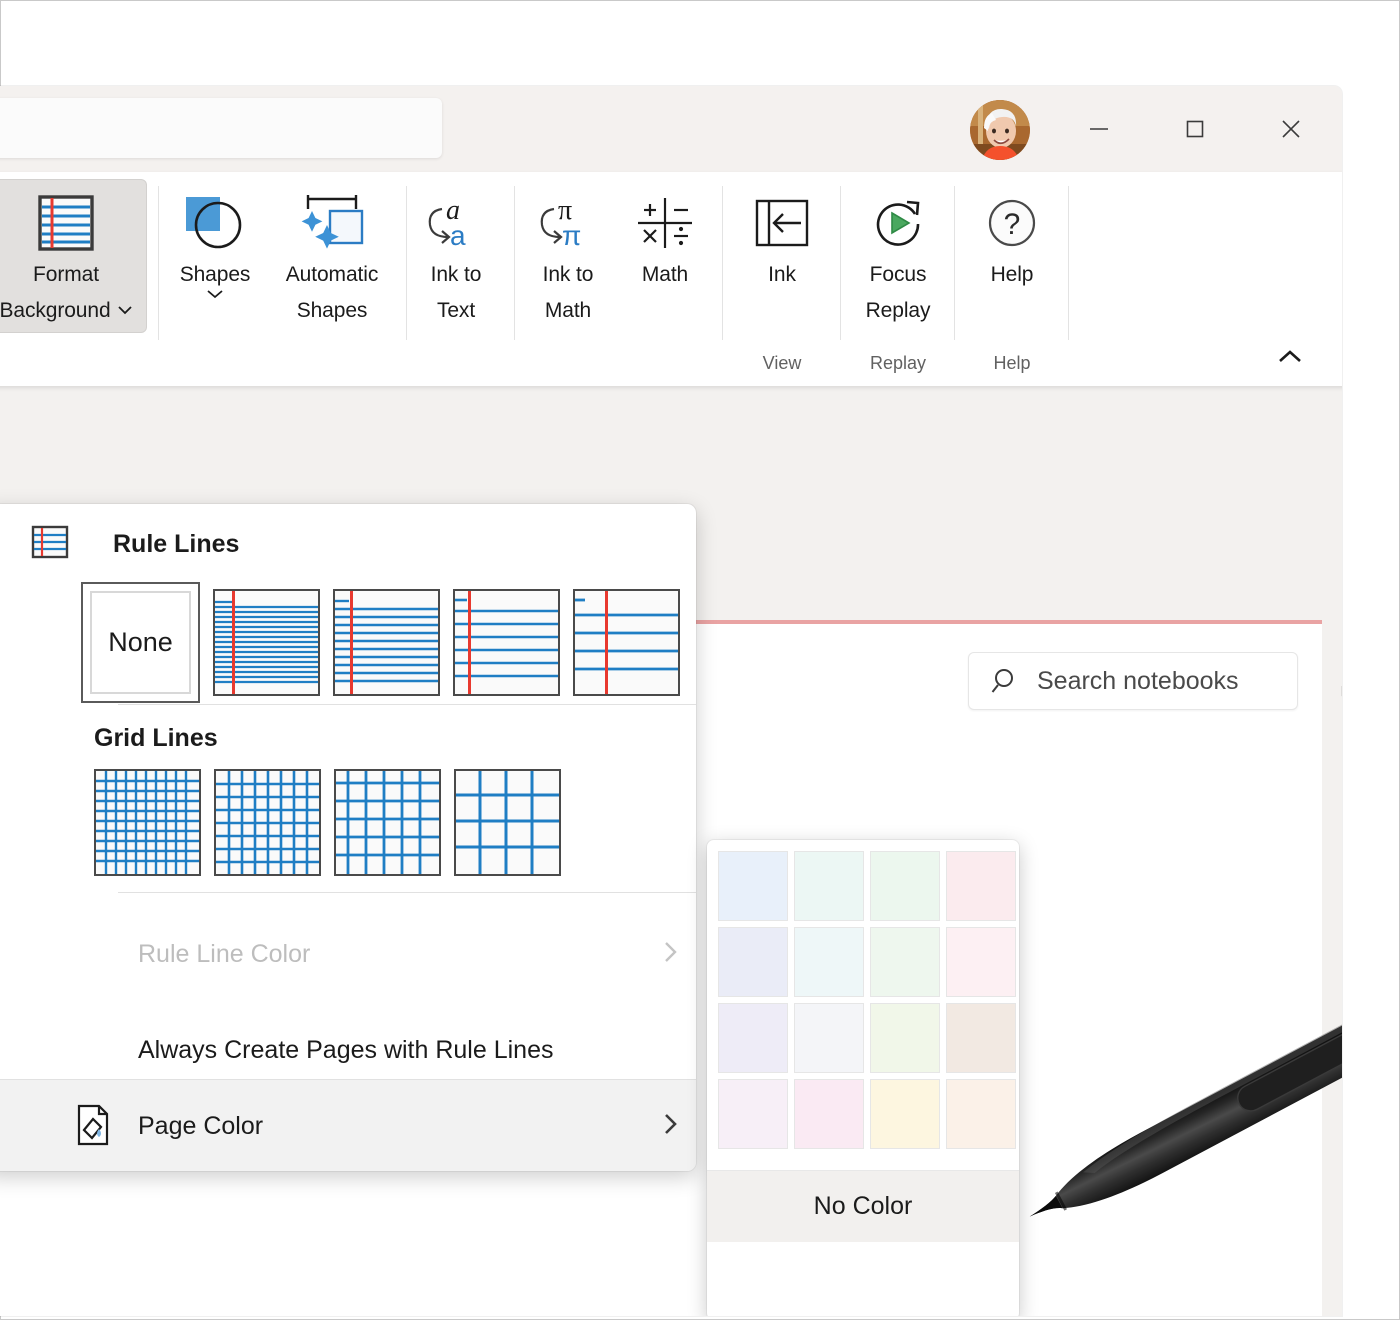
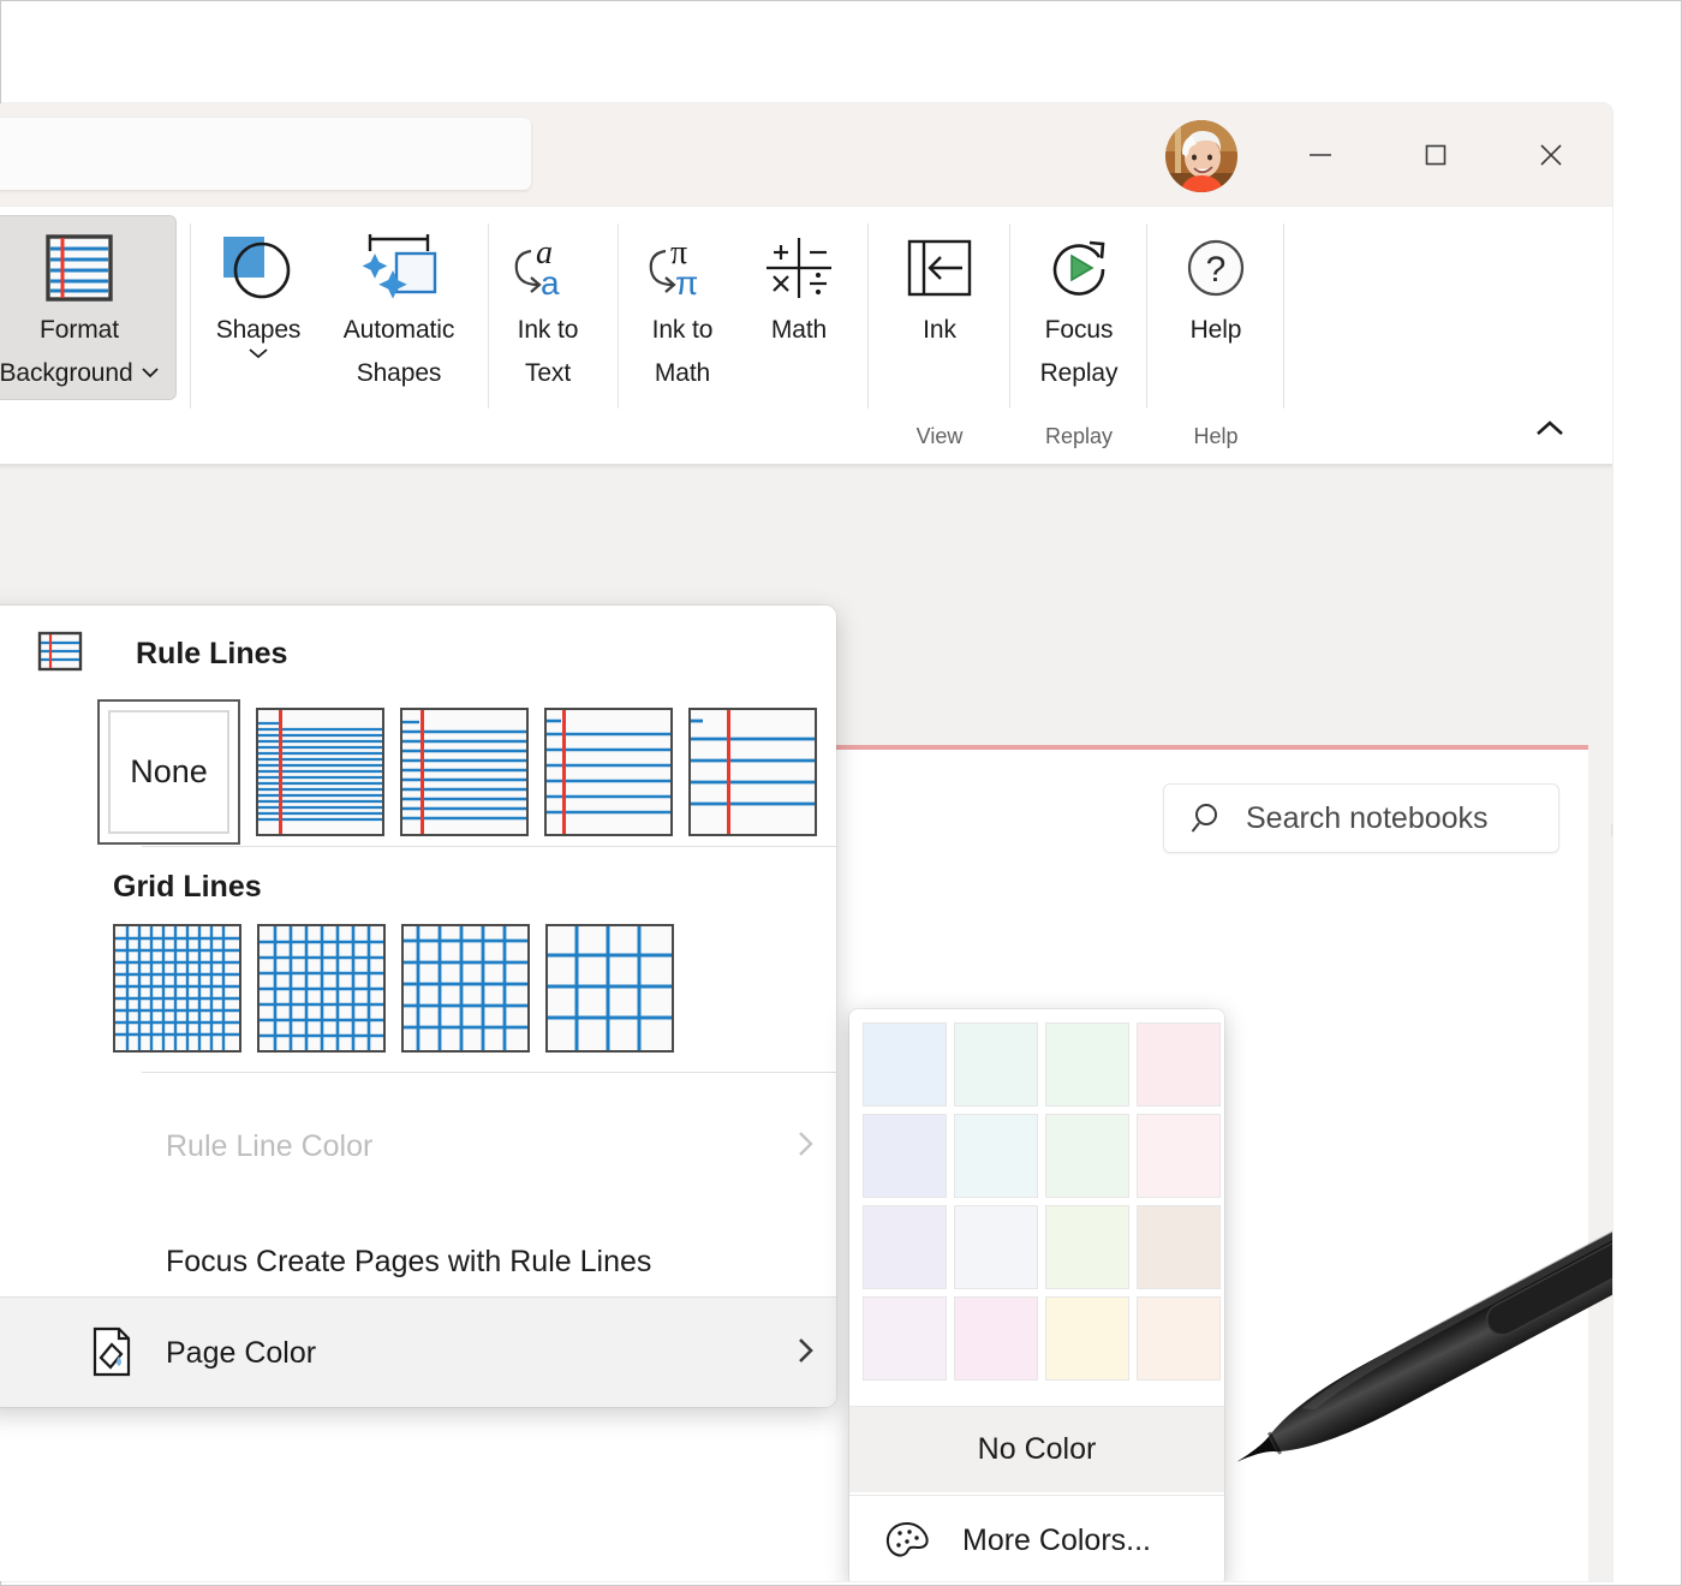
  Format
  Background
  Shapes
  Automatic
  Shapes
  a
  a
  Ink to
  Text
  π
  π
  Ink to
  Math
  Math
  Ink
  View
  Focus
  Replay
  Replay
  ?
  Help
  Help
  Search notebooks
  Rule Lines
  None
  Grid Lines
  Rule Line Color
- Always Create Pages with Rule Lines
+ Focus Create Pages with Rule Lines
  Page Color
  No Color
+ More Colors...
